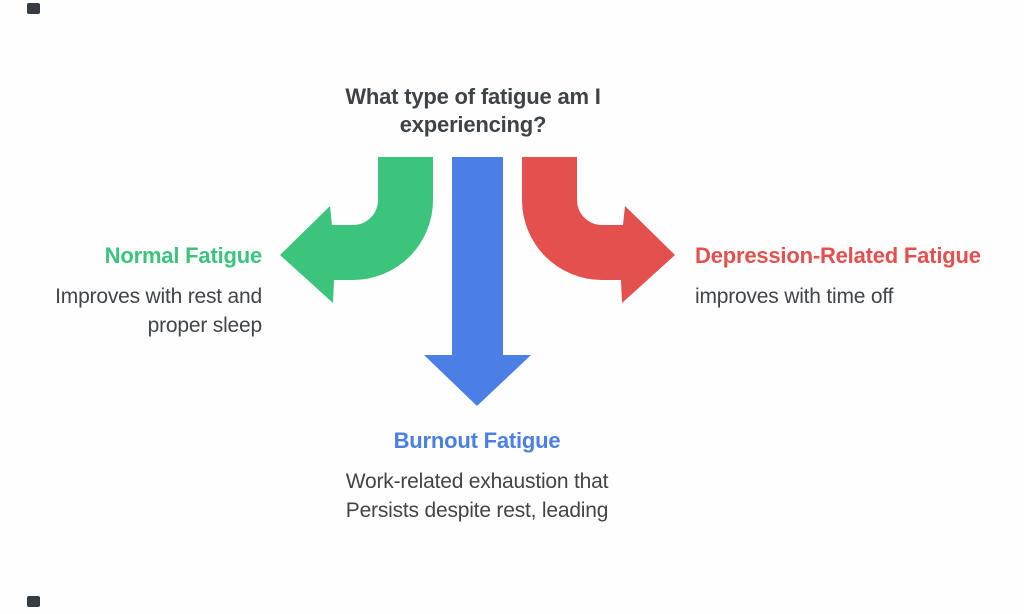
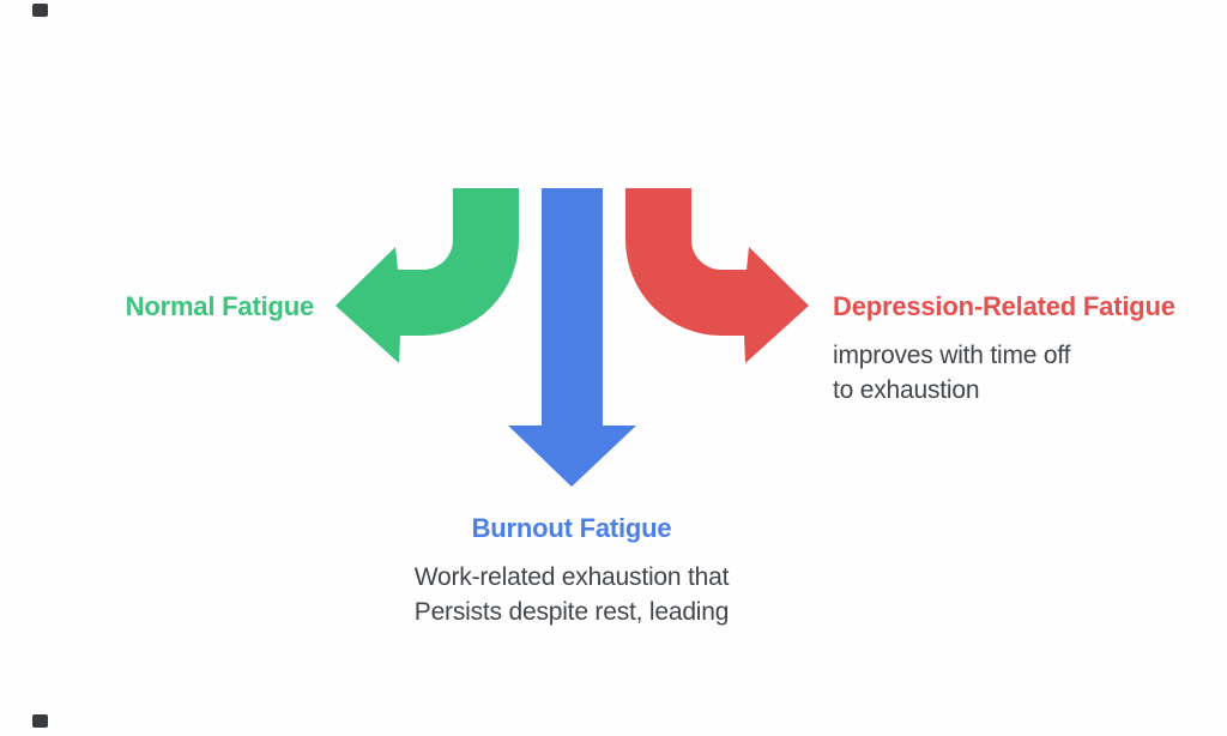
- What type of fatigue am I
- experiencing?
  Normal Fatigue
- Improves with rest and
- proper sleep
  Depression-Related Fatigue
  improves with time off
+ to exhaustion
  Burnout Fatigue
  Work-related exhaustion that
  Persists despite rest, leading
